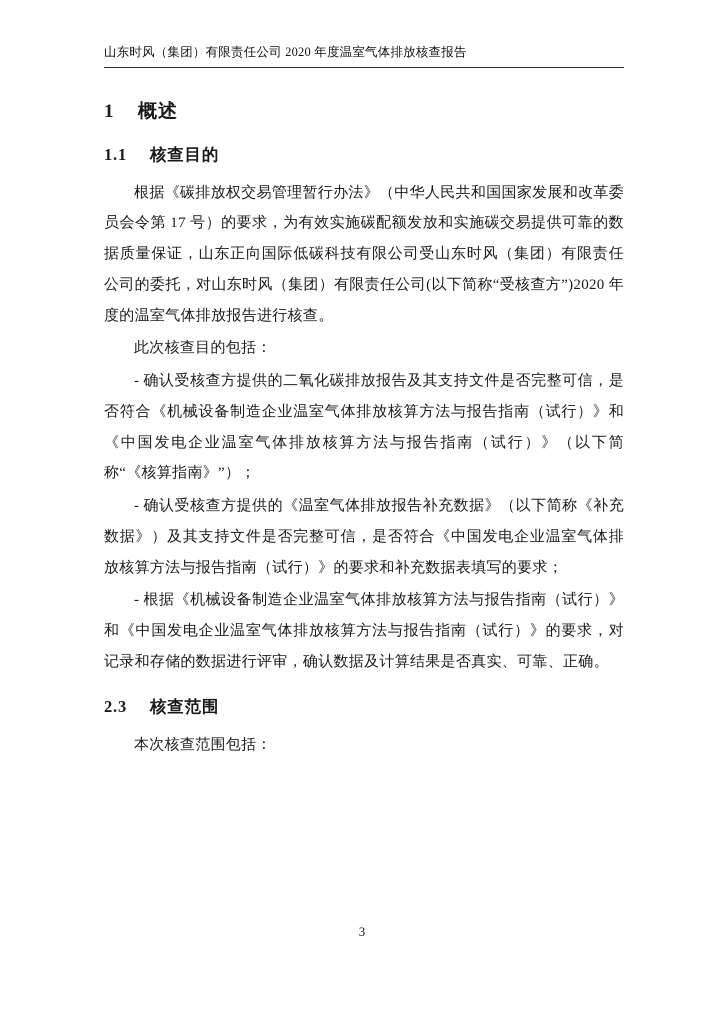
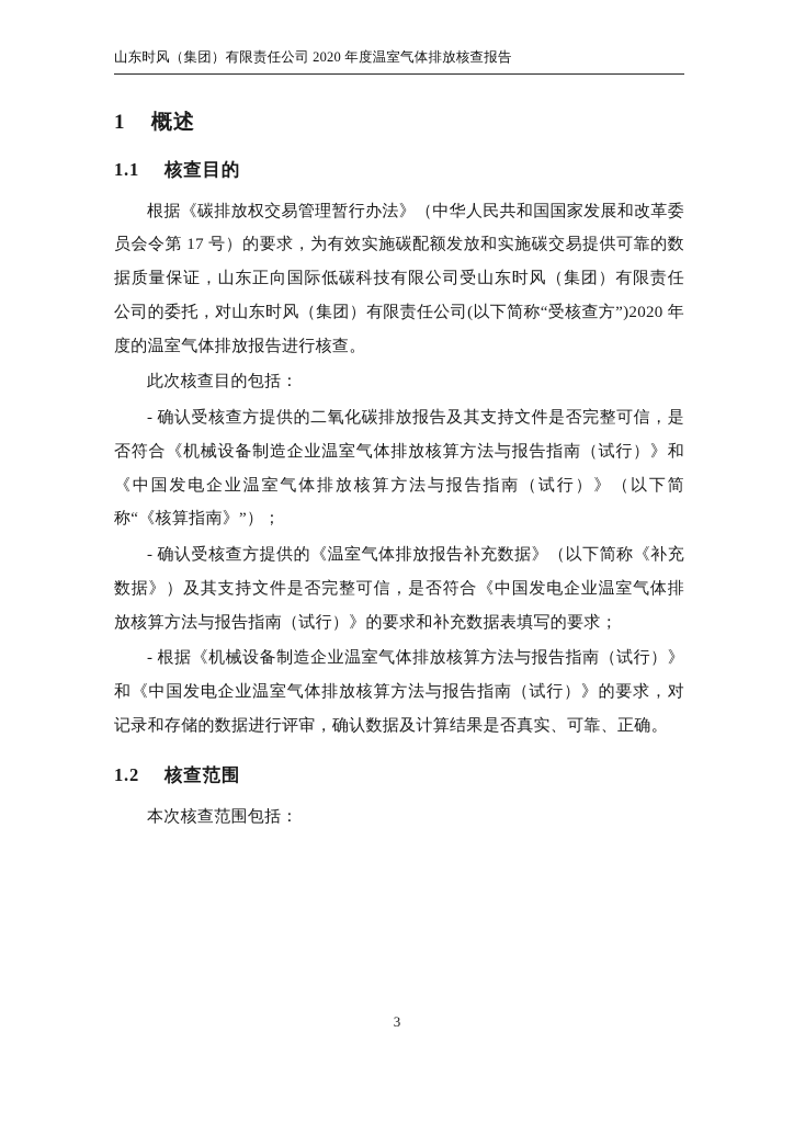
  山东时风（集团）有限责任公司 2020 年度温室气体排放核查报告
  1 概述
  1.1 核查目的
  根据《碳排放权交易管理暂行办法》（中华人民共和国国家发展和改革委员会令第 17 号）的要求，为有效实施碳配额发放和实施碳交易提供可靠的数据质量保证，山东正向国际低碳科技有限公司受山东时风（集团）有限责任公司的委托，对山东时风（集团）有限责任公司(以下简称“受核查方”)2020 年度的温室气体排放报告进行核查。
  此次核查目的包括：
  ‐ 确认受核查方提供的二氧化碳排放报告及其支持文件是否完整可信，是否符合《机械设备制造企业温室气体排放核算方法与报告指南（试行）》和《中国发电企业温室气体排放核算方法与报告指南（试行）》（以下简称“《核算指南》”）；
  ‐ 确认受核查方提供的《温室气体排放报告补充数据》（以下简称《补充数据》）及其支持文件是否完整可信，是否符合《中国发电企业温室气体排放核算方法与报告指南（试行）》的要求和补充数据表填写的要求；
  ‐ 根据《机械设备制造企业温室气体排放核算方法与报告指南（试行）》和《中国发电企业温室气体排放核算方法与报告指南（试行）》的要求，对记录和存储的数据进行评审，确认数据及计算结果是否真实、可靠、正确。
- 2.3 核查范围
+ 1.2 核查范围
  本次核查范围包括：
  3
